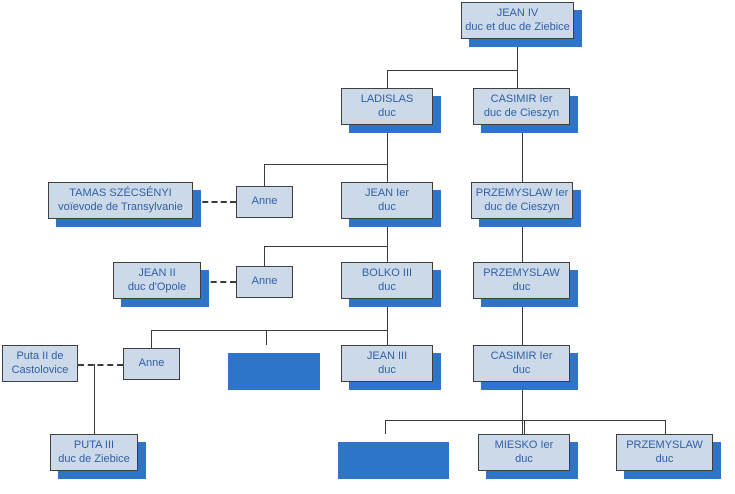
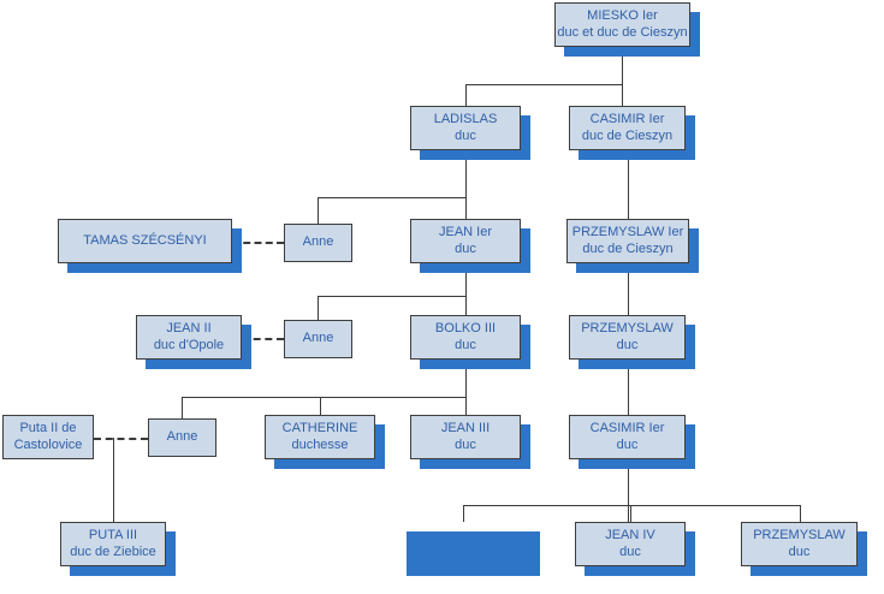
- JEAN IV
+ MIESKO Ier
- duc et duc de Ziebice
+ duc et duc de Cieszyn
  LADISLAS
  duc
  CASIMIR Ier
  duc de Cieszyn
  TAMAS SZÉCSÉNYI
- voïevode de Transylvanie
  Anne
  JEAN Ier
  duc
  PRZEMYSLAW Ier
  duc de Cieszyn
  JEAN II
  duc d'Opole
  Anne
  BOLKO III
  duc
  PRZEMYSLAW
  duc
  Puta II de
  Castolovice
  Anne
+ CATHERINE
+ duchesse
  JEAN III
  duc
  CASIMIR Ier
  duc
  PUTA III
  duc de Ziebice
- MIESKO Ier
+ JEAN IV
  duc
  PRZEMYSLAW
  duc
